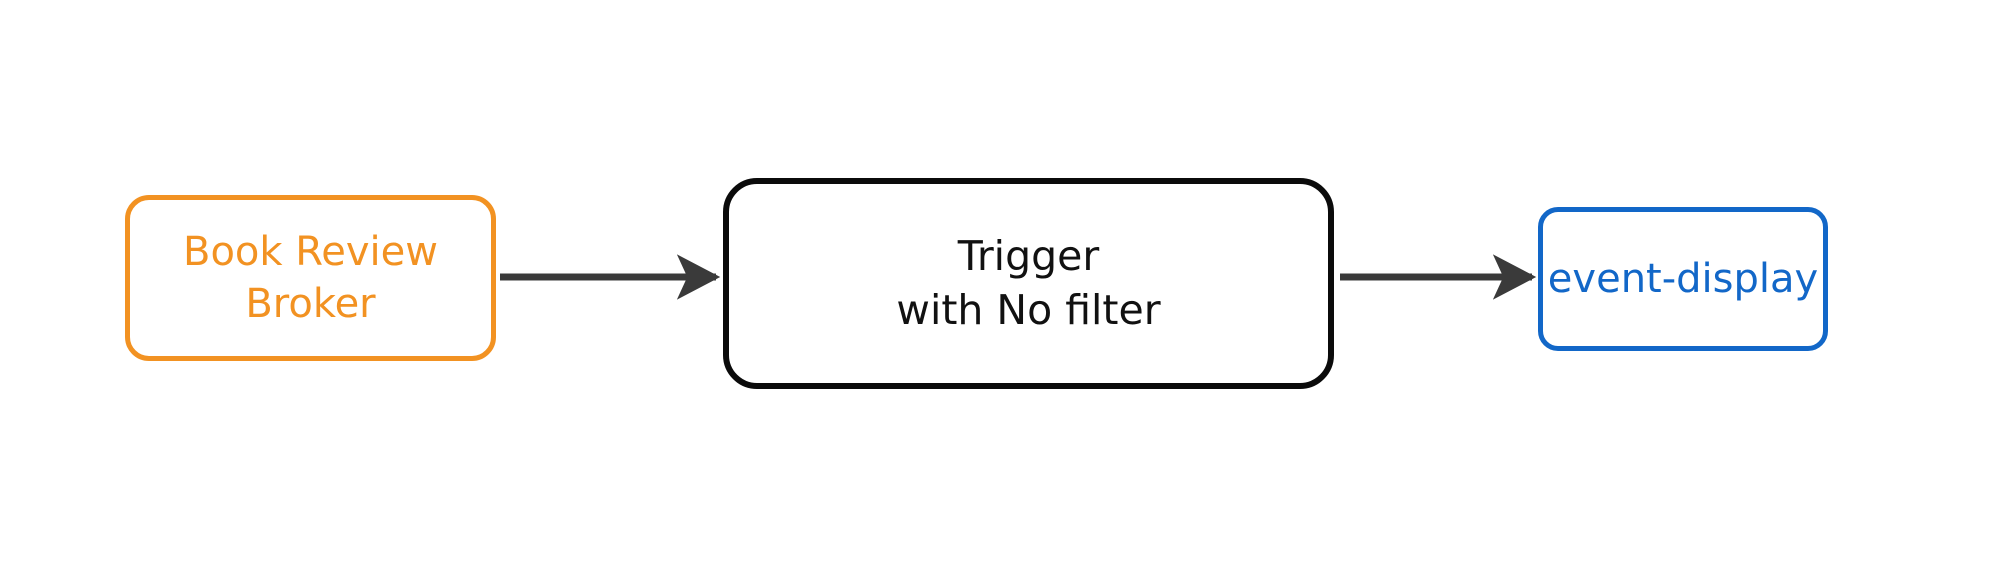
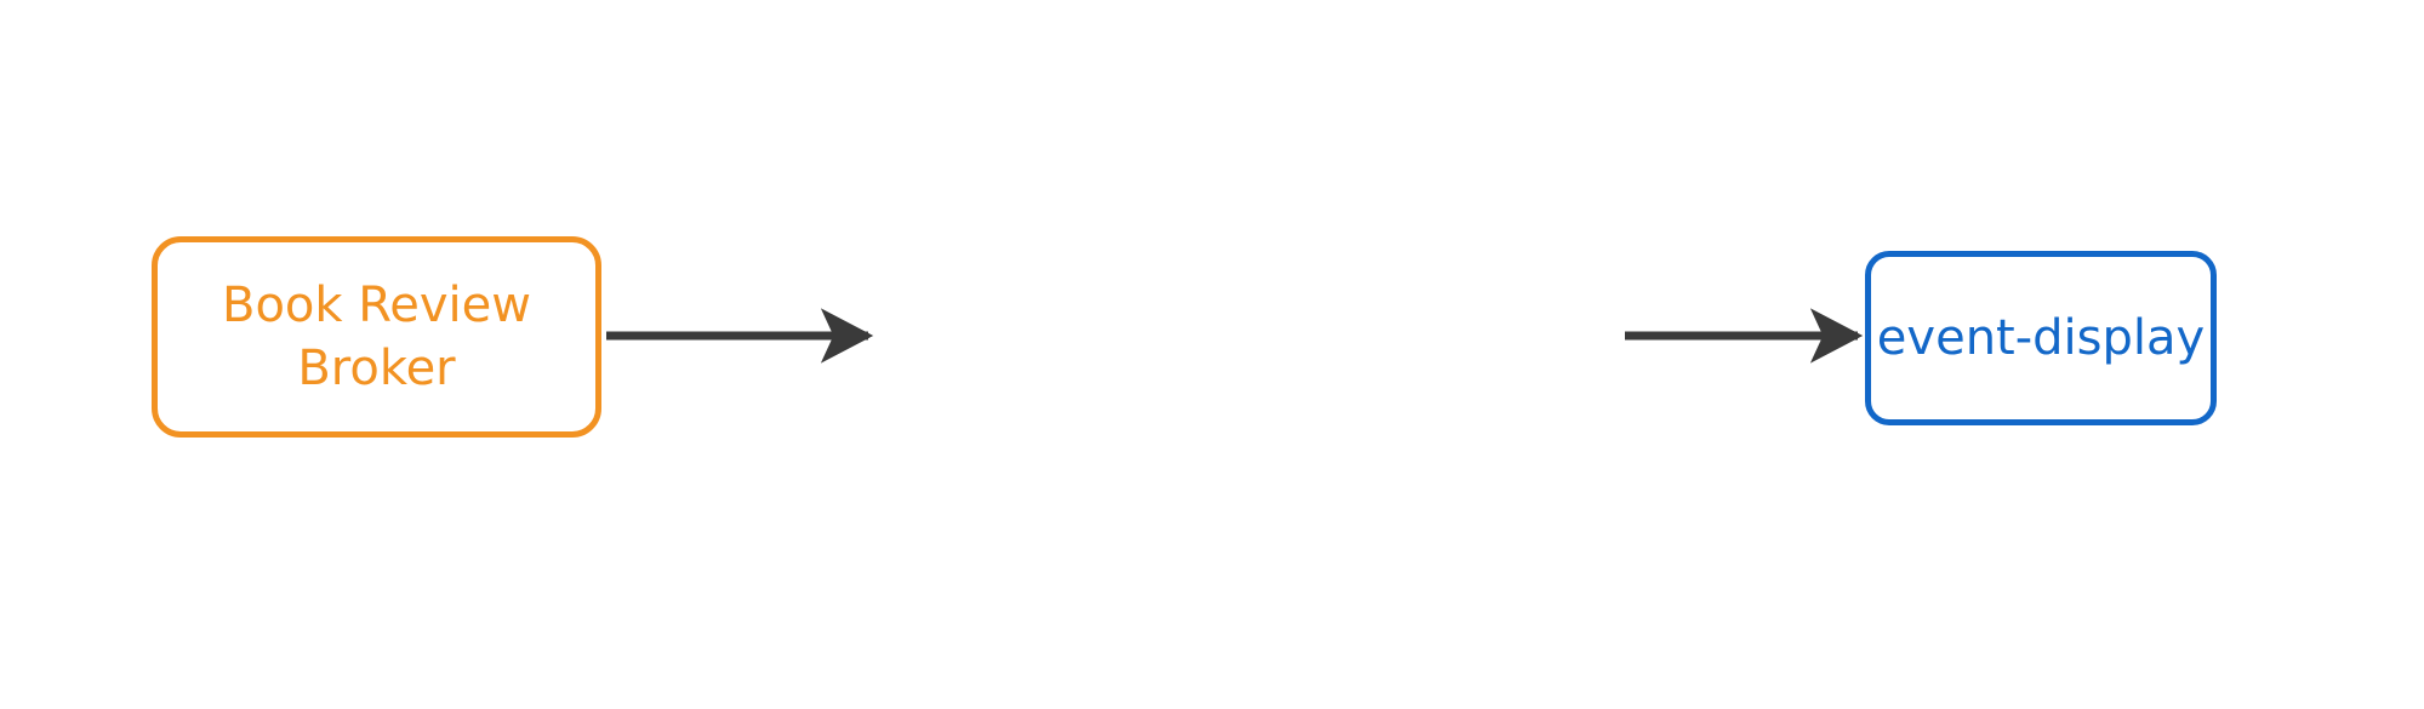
  Book Review
  Broker
- Trigger
- with No filter
  event-display
